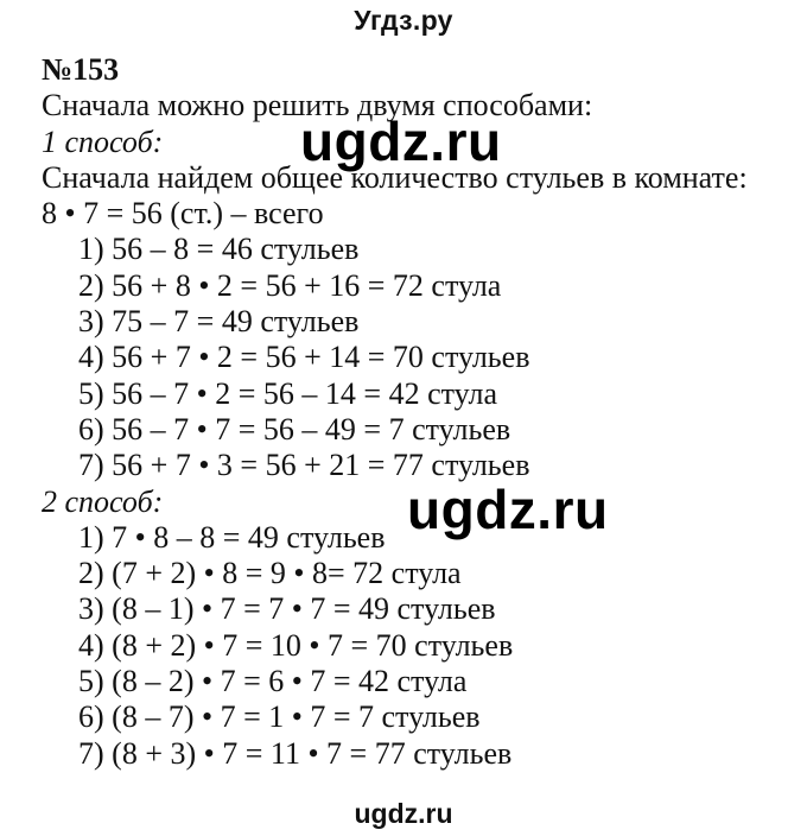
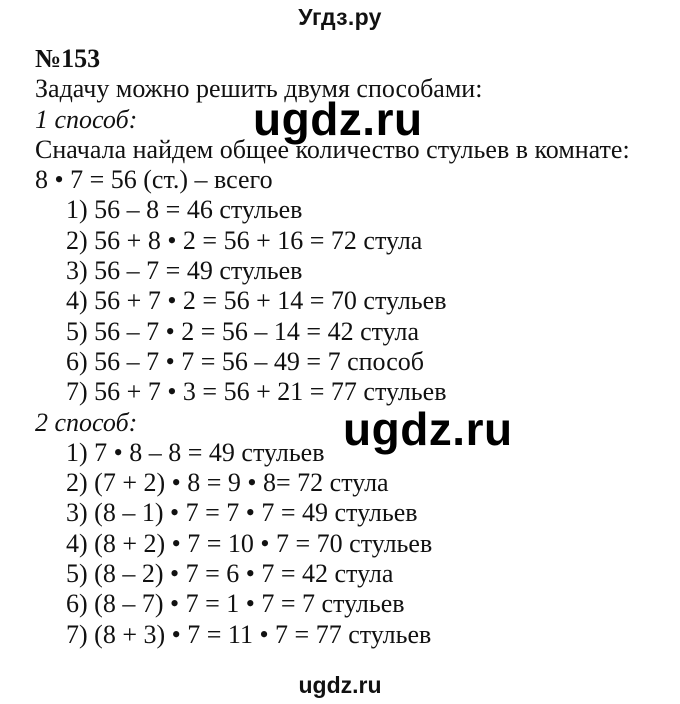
  Угдз.ру
  №153
- Сначала можно решить двумя способами:
+ Задачу можно решить двумя способами:
  1 способ:
  Сначала найдем общее количество стульев в комнате:
  8 • 7 = 56 (ст.) – всего
  1) 56 – 8 = 46 стульев
  2) 56 + 8 • 2 = 56 + 16 = 72 стула
- 3) 75 – 7 = 49 стульев
+ 3) 56 – 7 = 49 стульев
  4) 56 + 7 • 2 = 56 + 14 = 70 стульев
  5) 56 – 7 • 2 = 56 – 14 = 42 стула
- 6) 56 – 7 • 7 = 56 – 49 = 7 стульев
+ 6) 56 – 7 • 7 = 56 – 49 = 7 способ
  7) 56 + 7 • 3 = 56 + 21 = 77 стульев
  2 способ:
  1) 7 • 8 – 8 = 49 стульев
  2) (7 + 2) • 8 = 9 • 8= 72 стула
  3) (8 – 1) • 7 = 7 • 7 = 49 стульев
  4) (8 + 2) • 7 = 10 • 7 = 70 стульев
  5) (8 – 2) • 7 = 6 • 7 = 42 стула
  6) (8 – 7) • 7 = 1 • 7 = 7 стульев
  7) (8 + 3) • 7 = 11 • 7 = 77 стульев
  ugdz.ru
  ugdz.ru
  ugdz.ru
